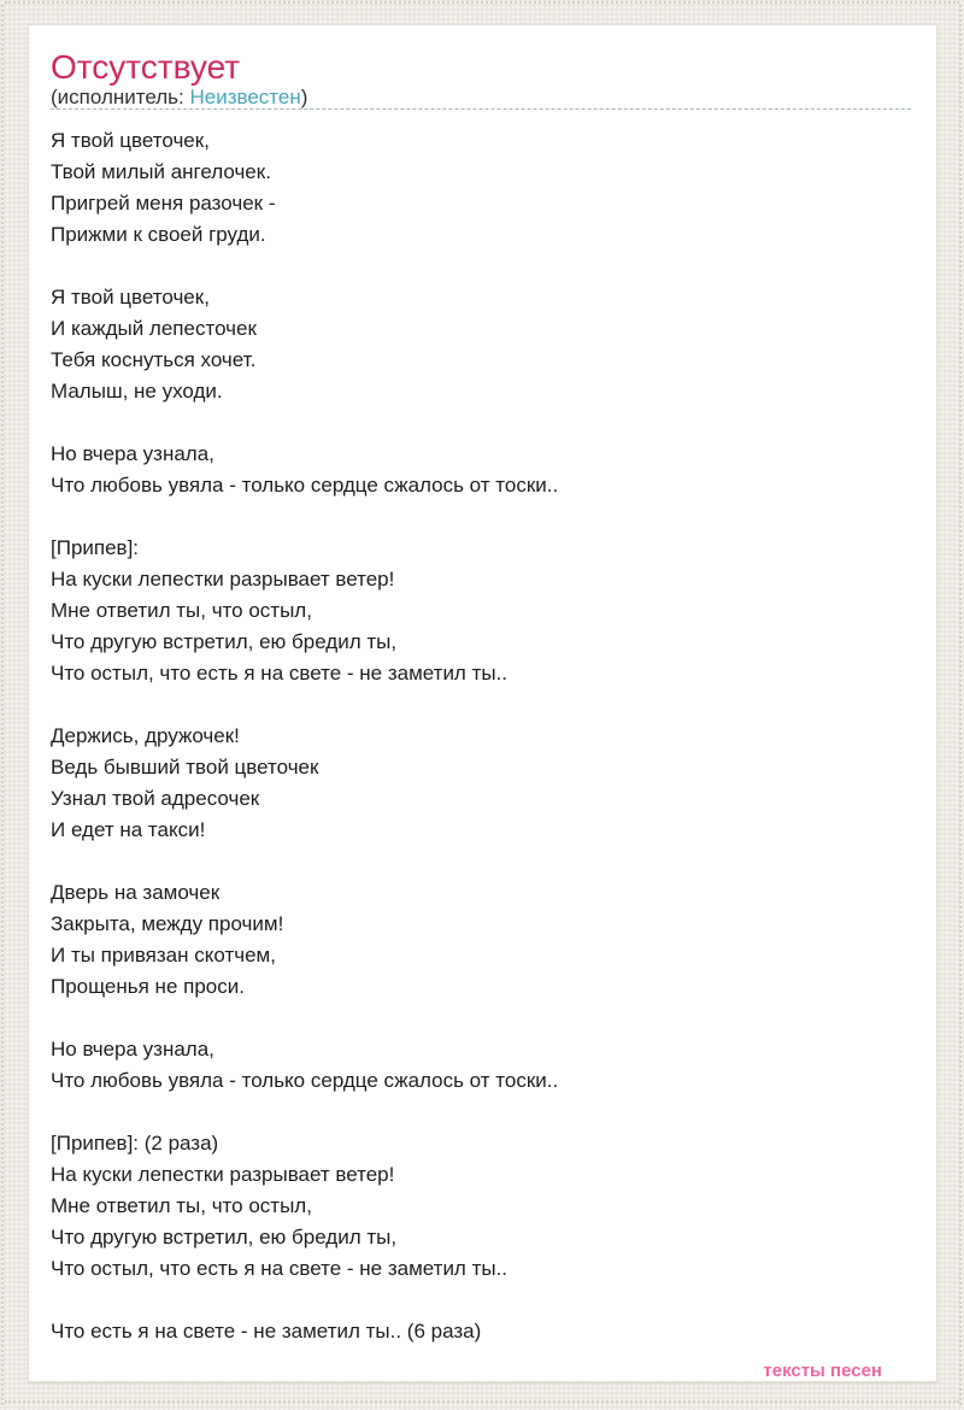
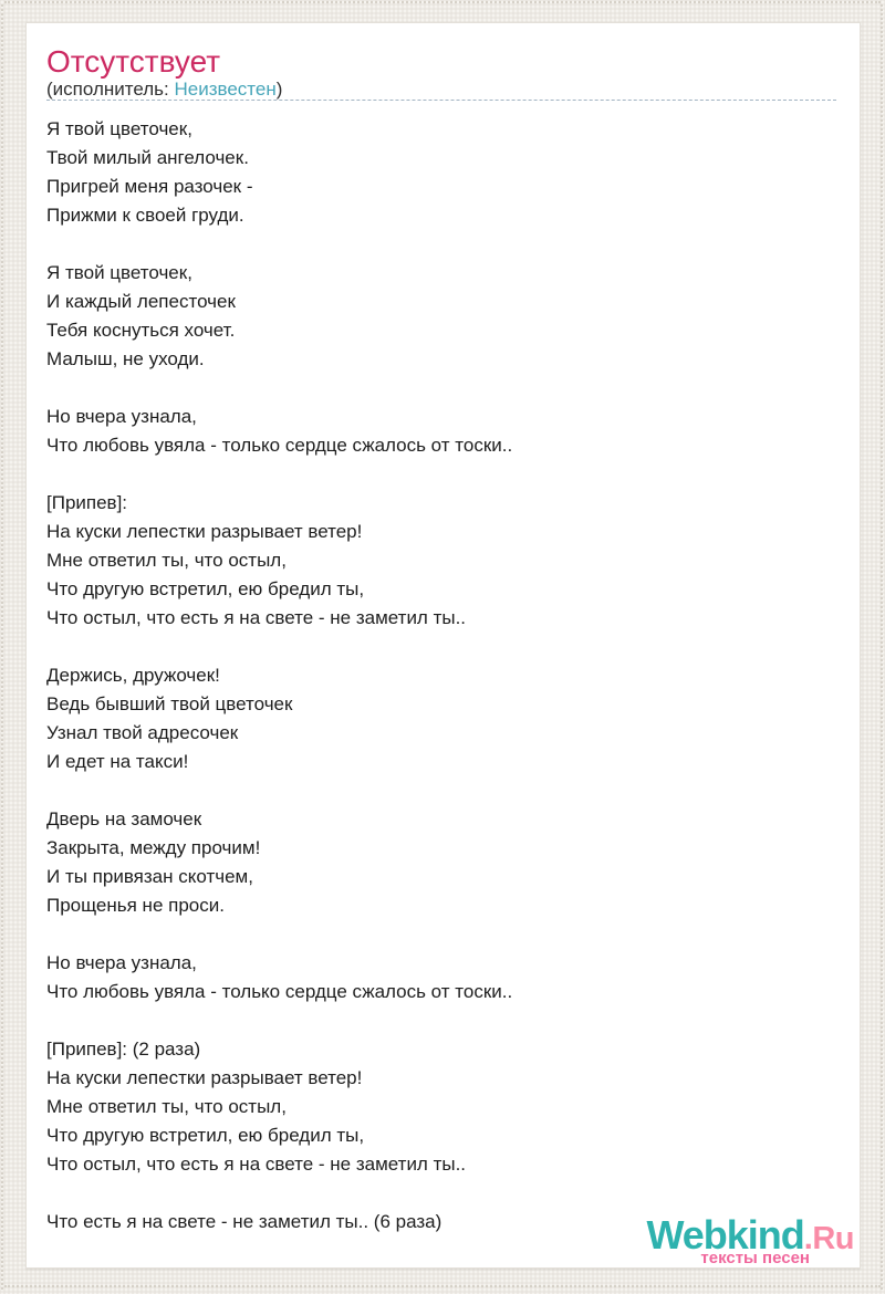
  Отсутствует
  (исполнитель: Неизвестен)
  Я твой цветочек,
  Твой милый ангелочек.
  Пригрей меня разочек -
  Прижми к своей груди.
  Я твой цветочек,
  И каждый лепесточек
  Тебя коснуться хочет.
  Малыш, не уходи.
  Но вчера узнала,
  Что любовь увяла - только сердце сжалось от тоски..
  [Припев]:
  На куски лепестки разрывает ветер!
  Мне ответил ты, что остыл,
  Что другую встретил, ею бредил ты,
  Что остыл, что есть я на свете - не заметил ты..
  Держись, дружочек!
  Ведь бывший твой цветочек
  Узнал твой адресочек
  И едет на такси!
  Дверь на замочек
  Закрыта, между прочим!
  И ты привязан скотчем,
  Прощенья не проси.
  Но вчера узнала,
  Что любовь увяла - только сердце сжалось от тоски..
  [Припев]: (2 раза)
  На куски лепестки разрывает ветер!
  Мне ответил ты, что остыл,
  Что другую встретил, ею бредил ты,
  Что остыл, что есть я на свете - не заметил ты..
  Что есть я на свете - не заметил ты.. (6 раза)
+ Webkind.Ru
  тексты песен
